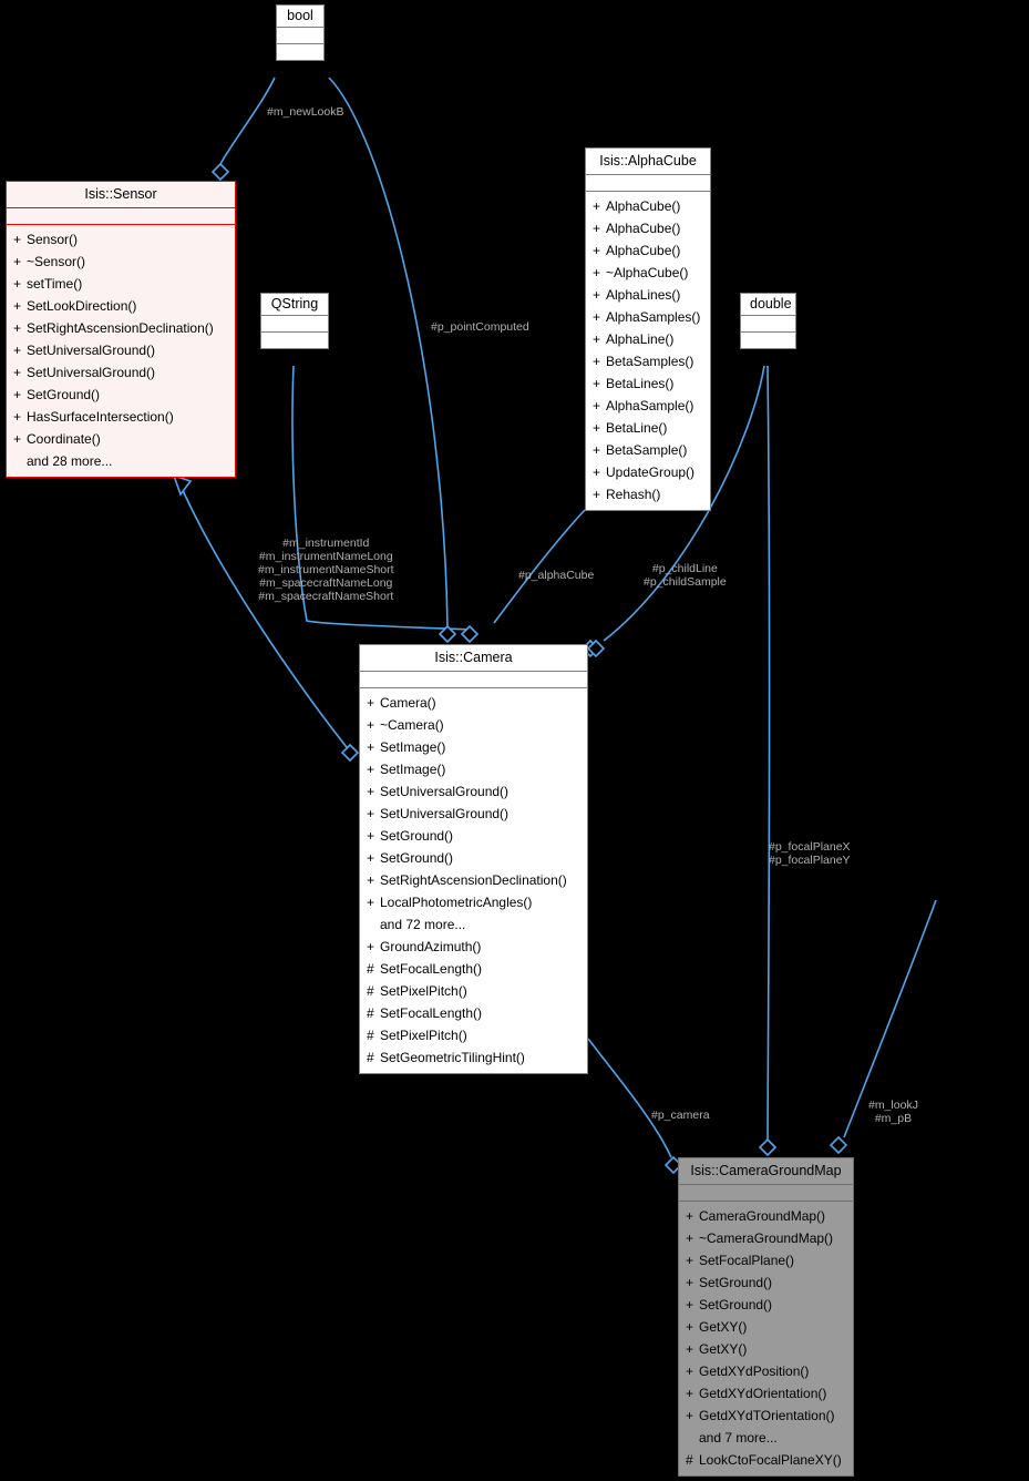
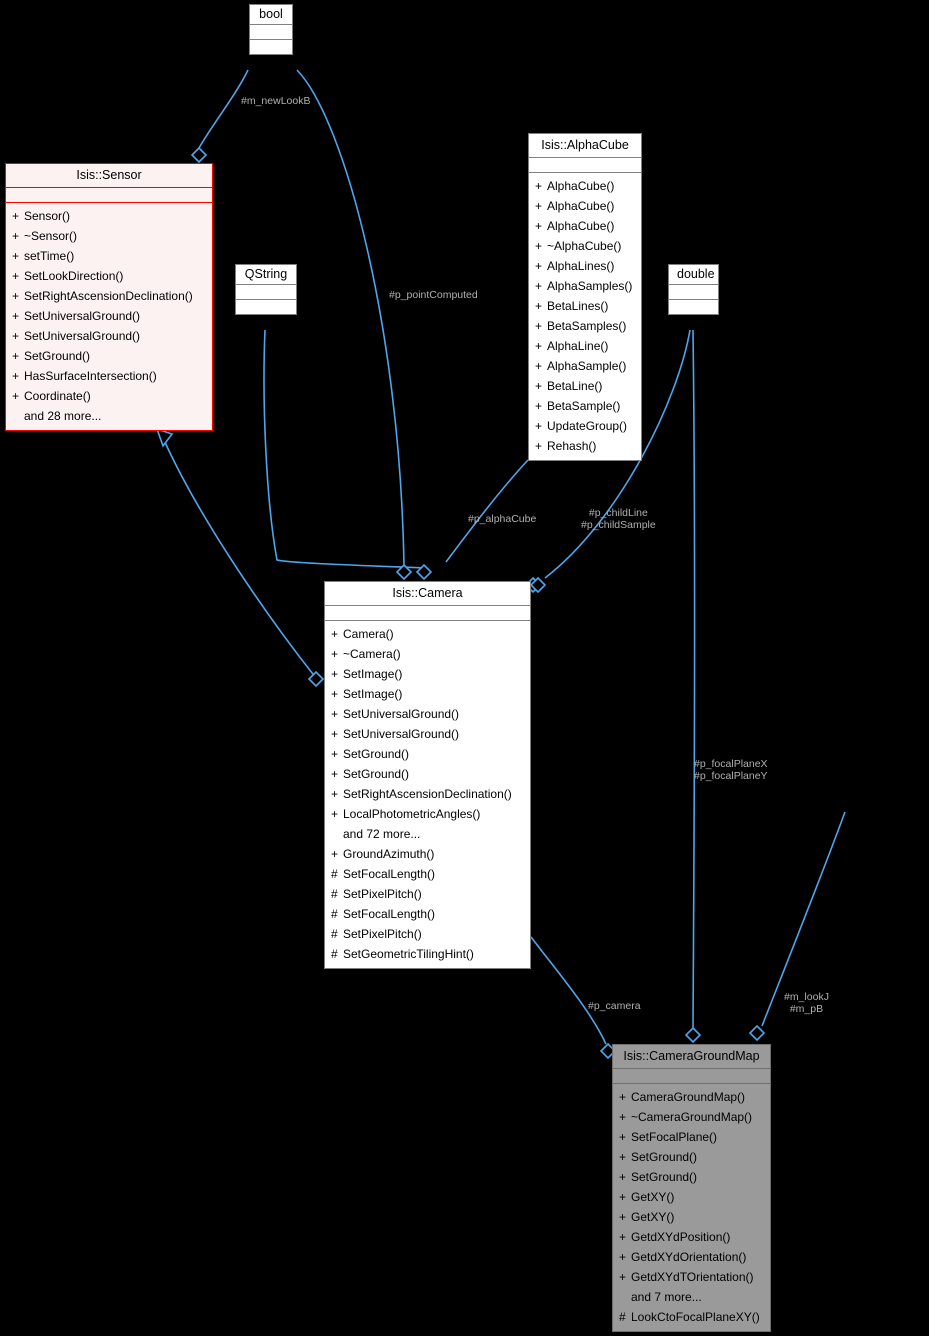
  bool
  QString
  double
  Isis::Sensor
  + Sensor()
  + ~Sensor()
  + setTime()
  + SetLookDirection()
  + SetRightAscensionDeclination()
  + SetUniversalGround()
  + SetUniversalGround()
  + SetGround()
  + HasSurfaceIntersection()
  + Coordinate()
  and 28 more...
  Isis::AlphaCube
  + AlphaCube()
  + AlphaCube()
  + AlphaCube()
  + ~AlphaCube()
  + AlphaLines()
  + AlphaSamples()
- + AlphaLine()
+ + BetaLines()
  + BetaSamples()
- + BetaLines()
+ + AlphaLine()
  + AlphaSample()
  + BetaLine()
  + BetaSample()
  + UpdateGroup()
  + Rehash()
  Isis::Camera
  + Camera()
  + ~Camera()
  + SetImage()
  + SetImage()
  + SetUniversalGround()
  + SetUniversalGround()
  + SetGround()
  + SetGround()
  + SetRightAscensionDeclination()
  + LocalPhotometricAngles()
  and 72 more...
  + GroundAzimuth()
  # SetFocalLength()
  # SetPixelPitch()
  # SetFocalLength()
  # SetPixelPitch()
  # SetGeometricTilingHint()
  Isis::CameraGroundMap
  + CameraGroundMap()
  + ~CameraGroundMap()
  + SetFocalPlane()
  + SetGround()
  + SetGround()
  + GetXY()
  + GetXY()
  + GetdXYdPosition()
  + GetdXYdOrientation()
  + GetdXYdTOrientation()
  and 7 more...
  # LookCtoFocalPlaneXY()
  #m_newLookB
  #p_pointComputed
- #m_instrumentId
- #m_instrumentNameLong
- #m_instrumentNameShort
- #m_spacecraftNameLong
- #m_spacecraftNameShort
  #p_alphaCube
  #p_childLine
  #p_childSample
  #p_focalPlaneX
  #p_focalPlaneY
  #p_camera
  #m_lookJ
  #m_pB
